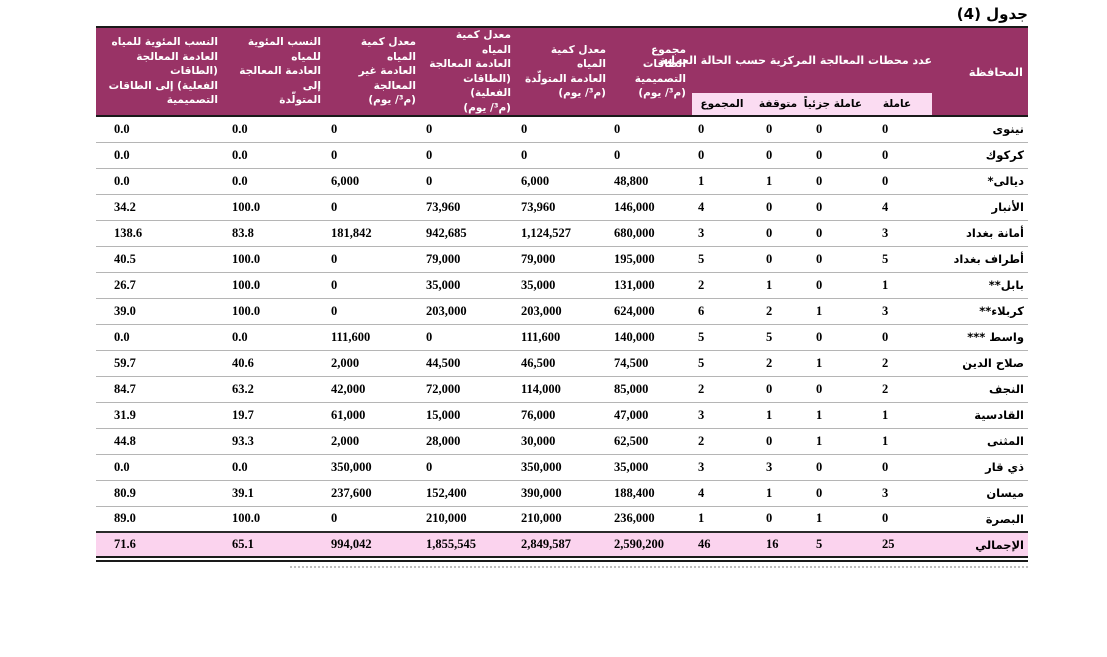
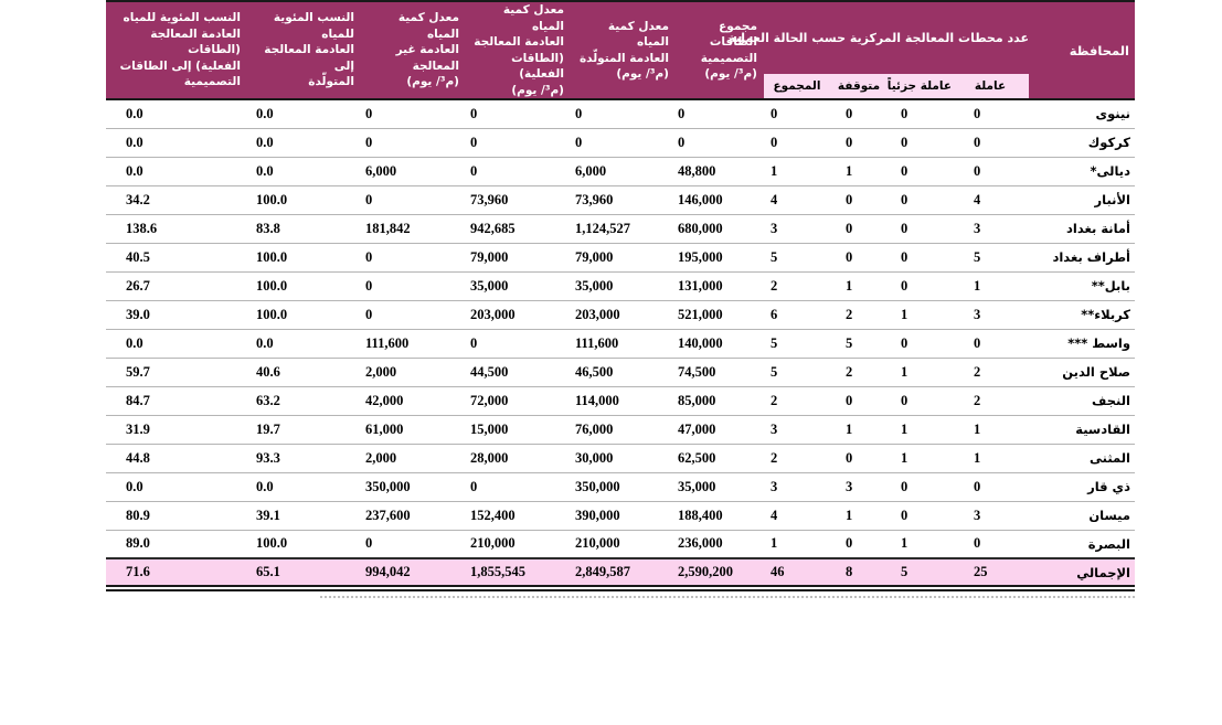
- جدول (4)
  المحافظة	عدد محطات المعالجة المركزية حسب الحالة ال	مجموع الطاقات التصميمية (م³/ يوم)	معدل كمية المياه العادمة المتولّدة (م³/ يوم)	معدل كمية المياه العادمة المعالجة (الطاقات الفعلية) (م³/ يوم)	معدل كمية المياه العادمة غير المعالجة (م³/ يوم)	النسب المئوية للمياه العادمة المعالجة إلى المتولّدة	النسب المئوية للمياه العادمة المعالجة (الطاقات الفعلية) إلى الطاقات التصميمية
  عاملة	عاملة جزئياً	متوقفة	المجموع
  نينوى	0	0	0	0	0	0	0	0	0.0	0.0
  كركوك	0	0	0	0	0	0	0	0	0.0	0.0
  ديالى*	0	0	1	1	48,800	6,000	0	6,000	0.0	0.0
  الأنبار	4	0	0	4	146,000	73,960	73,960	0	100.0	34.2
  أمانة بغداد	3	0	0	3	680,000	1,124,527	942,685	181,842	83.8	138.6
  أطراف بغداد	5	0	0	5	195,000	79,000	79,000	0	100.0	40.5
  بابل**	1	0	1	2	131,000	35,000	35,000	0	100.0	26.7
- كربلاء**	3	1	2	6	624,000	203,000	203,000	0	100.0	39.0
+ كربلاء**	3	1	2	6	521,000	203,000	203,000	0	100.0	39.0
  واسط ***	0	0	5	5	140,000	111,600	0	111,600	0.0	0.0
  صلاح الدين	2	1	2	5	74,500	46,500	44,500	2,000	40.6	59.7
  النجف	2	0	0	2	85,000	114,000	72,000	42,000	63.2	84.7
  القادسية	1	1	1	3	47,000	76,000	15,000	61,000	19.7	31.9
  المثنى	1	1	0	2	62,500	30,000	28,000	2,000	93.3	44.8
  ذي قار	0	0	3	3	35,000	350,000	0	350,000	0.0	0.0
  ميسان	3	0	1	4	188,400	390,000	152,400	237,600	39.1	80.9
  البصرة	0	1	0	1	236,000	210,000	210,000	0	100.0	89.0
- الإجمالي	25	5	16	46	2,590,200	2,849,587	1,855,545	994,042	65.1	71.6
+ الإجمالي	25	5	8	46	2,590,200	2,849,587	1,855,545	994,042	65.1	71.6
